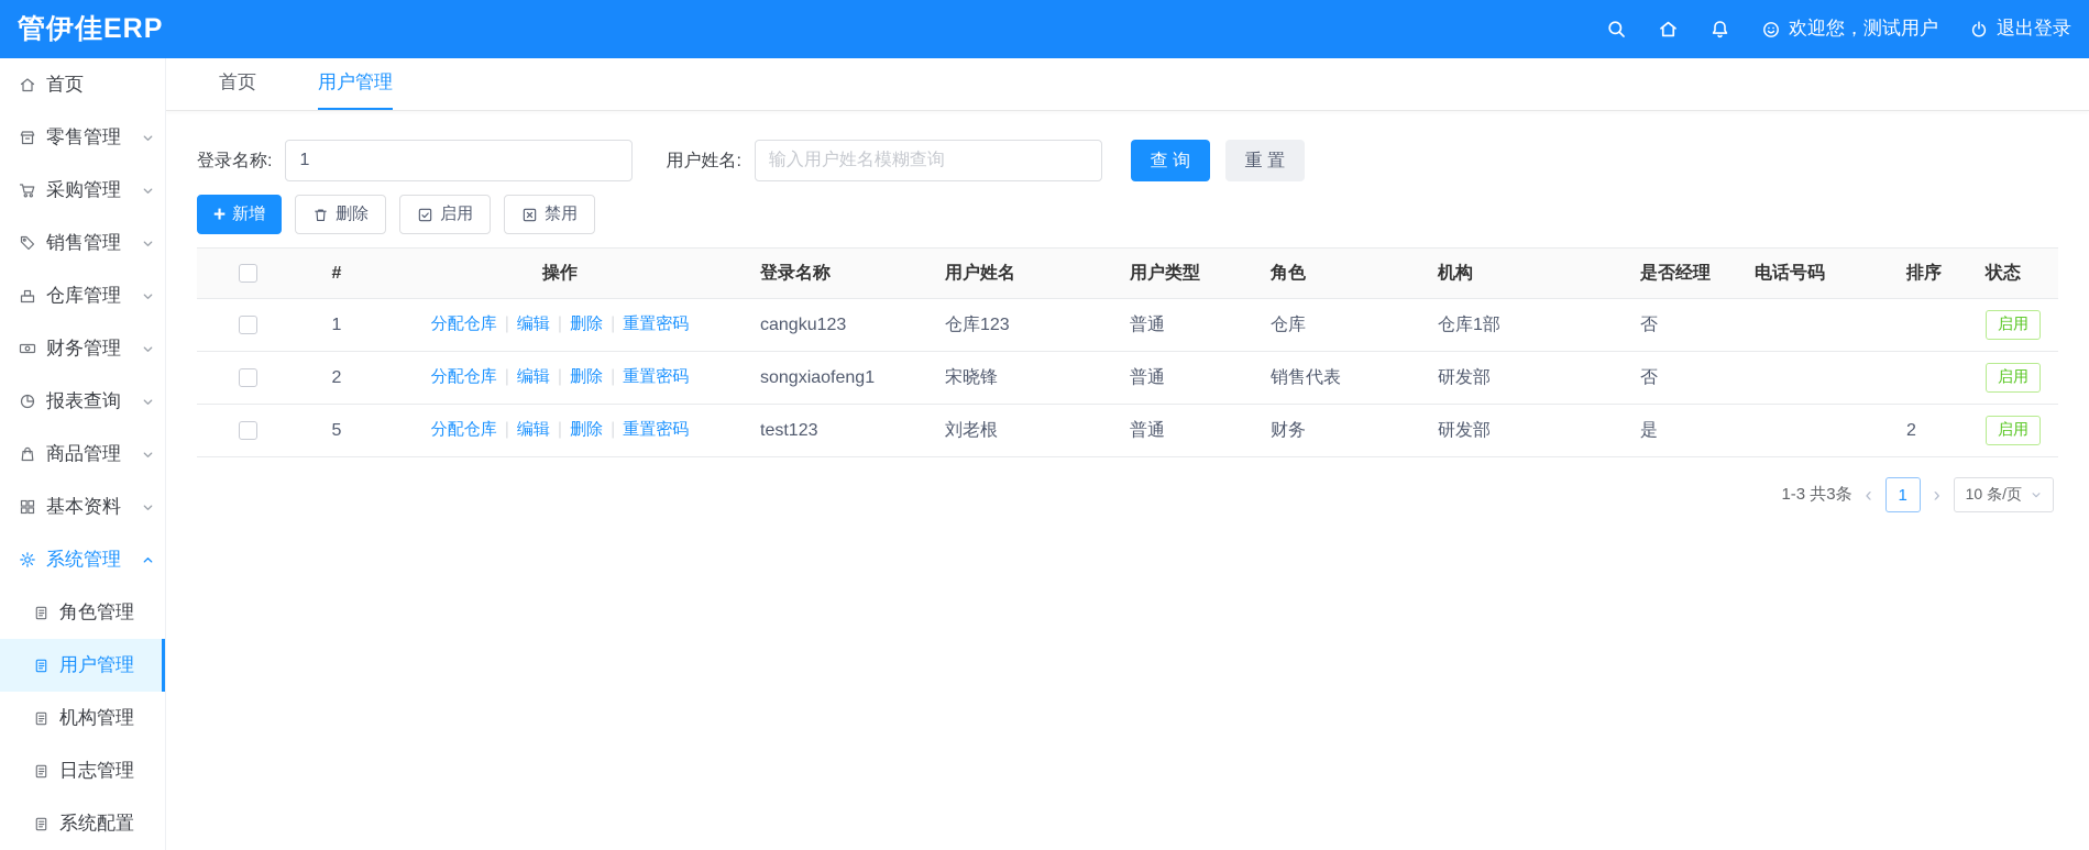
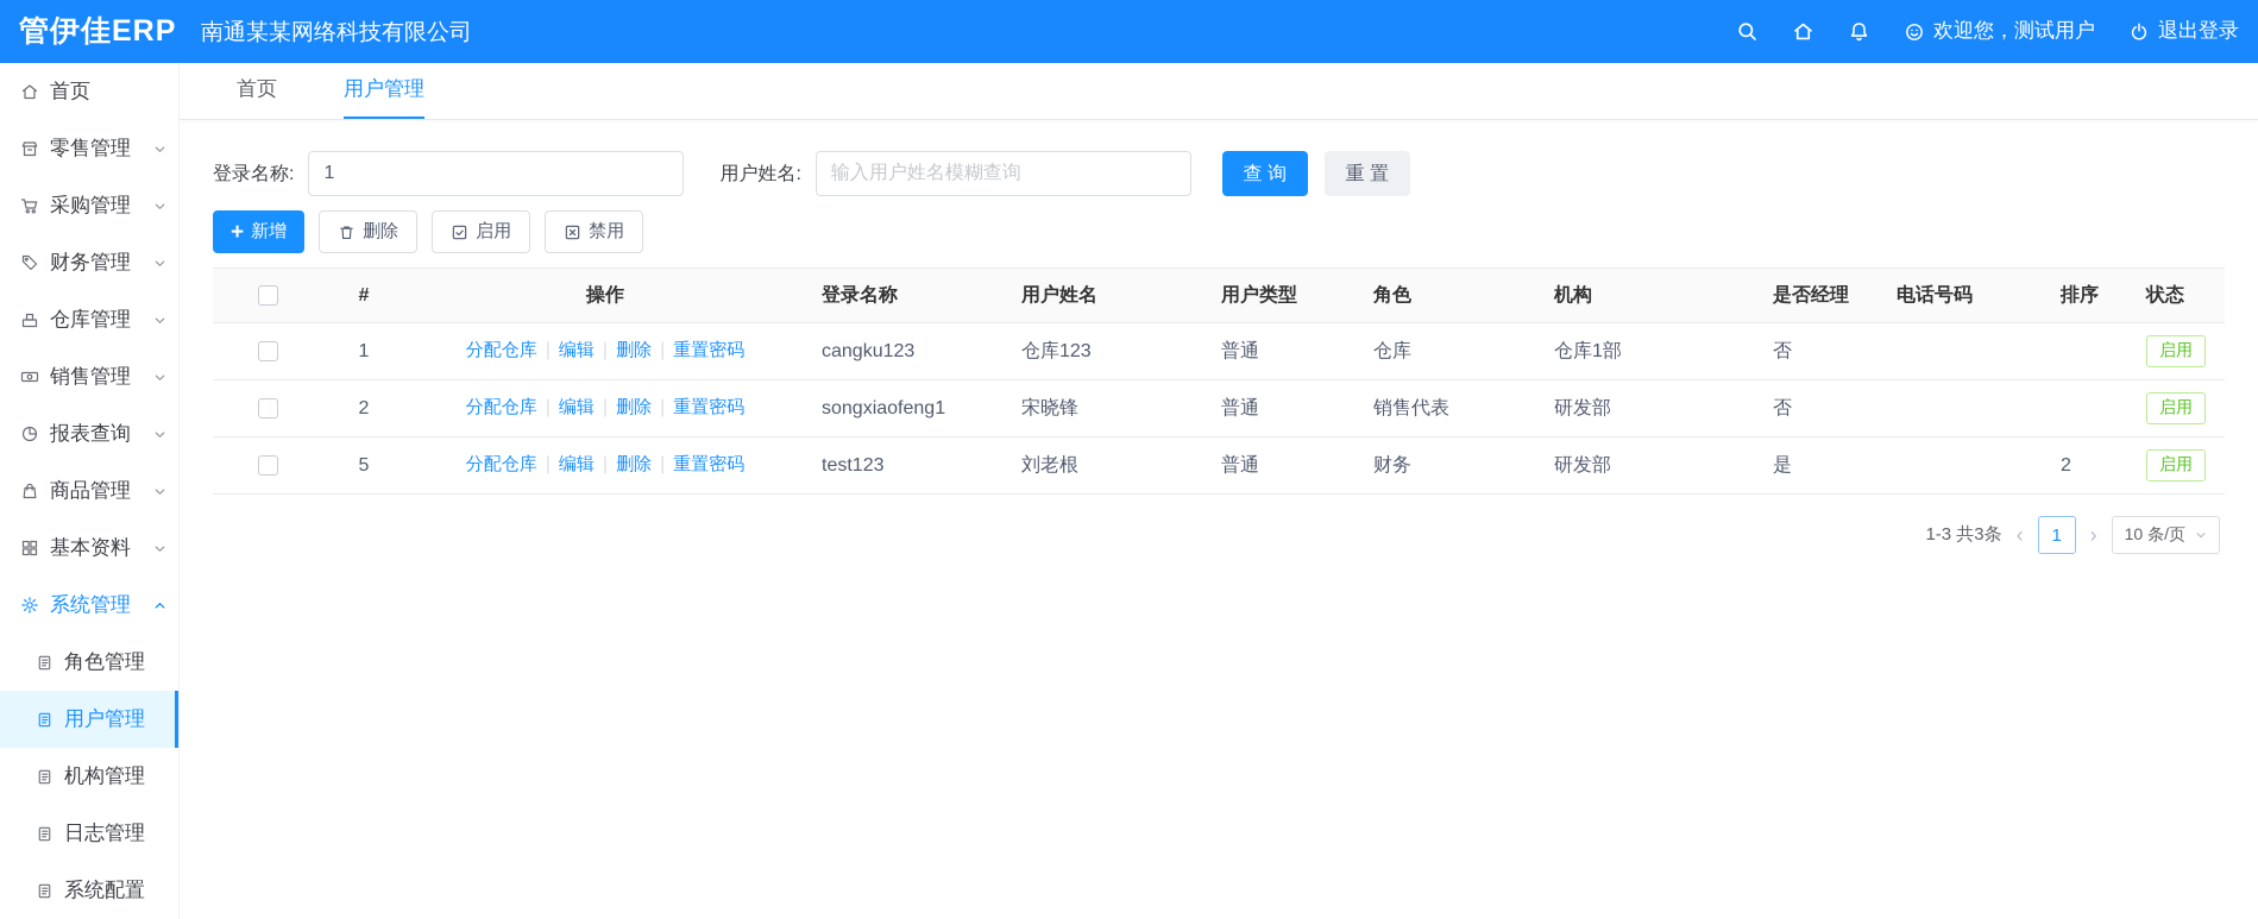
  管伊佳ERP
+ 南通某某网络科技有限公司
  欢迎您，测试用户
  退出登录
  首页
  零售管理
  采购管理
- 销售管理
+ 财务管理
  仓库管理
- 财务管理
+ 销售管理
  报表查询
  商品管理
  基本资料
  系统管理
  角色管理
  用户管理
  机构管理
  日志管理
  系统配置
  首页
  用户管理
  登录名称:
  1
  用户姓名:
  输入用户姓名模糊查询
  查 询
  重 置
  +
  新增
  删除
  启用
  禁用
  	#	操作	登录名称	用户姓名	用户类型	角色	机构	是否经理	电话号码	排序	状态
  	1	分配仓库 | 编辑 | 删除 | 重置密码	cangku123	仓库123	普通	仓库	仓库1部	否			启用
  	2	分配仓库 | 编辑 | 删除 | 重置密码	songxiaofeng1	宋晓锋	普通	销售代表	研发部	否			启用
  	5	分配仓库 | 编辑 | 删除 | 重置密码	test123	刘老根	普通	财务	研发部	是		2	启用
  1-3 共3条
  ‹
  1
  ›
  10 条/页
